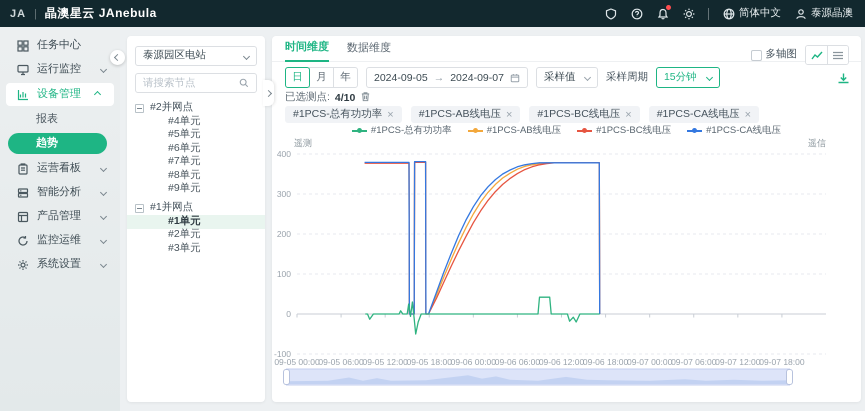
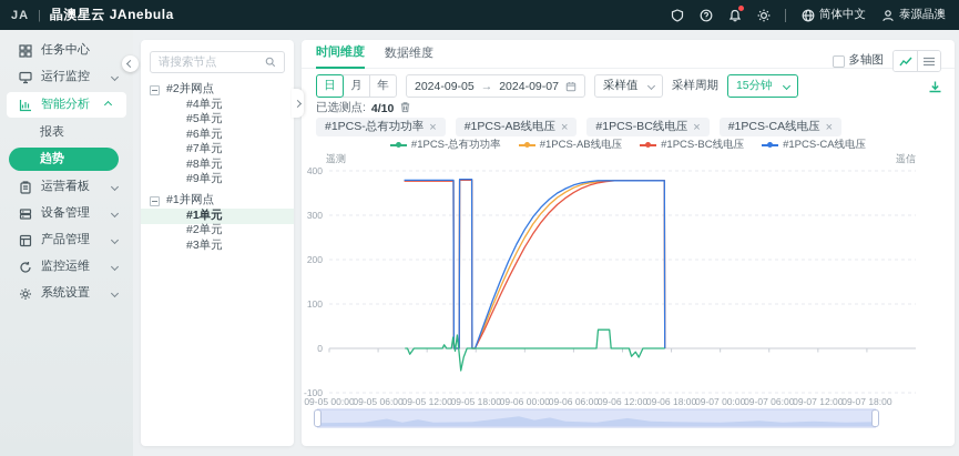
  JA
  |
  晶澳星云 JAnebula
  简体中文
  泰源晶澳
  任务中心
  运行监控
- 设备管理
+ 智能分析
  报表
  趋势
  运营看板
- 智能分析
+ 设备管理
  产品管理
  监控运维
  系统设置
- 泰源园区电站
  请搜索节点
  #2并网点
  #4单元
  #5单元
  #6单元
  #7单元
  #8单元
  #9单元
  #1并网点
  #1单元
  #2单元
  #3单元
  时间维度
  数据维度
  日
  月
  年
  2024-09-05
  →
  2024-09-07
  采样值
  采样周期
  15分钟
  多轴图
  已选测点:
  4/10
  #1PCS-总有功功率
  ×
  #1PCS-AB线电压
  ×
  #1PCS-BC线电压
  ×
  #1PCS-CA线电压
  ×
  #1PCS-总有功功率
  #1PCS-AB线电压
  #1PCS-BC线电压
  #1PCS-CA线电压
  400
  300
  200
  100
  0
  -100
  09-05 00:00
  09-05 06:00
  09-05 12:00
  09-05 18:00
  09-06 00:00
  09-06 06:00
  09-06 12:00
  09-06 18:00
  09-07 00:00
  09-07 06:00
  09-07 12:00
  09-07 18:00
  遥测
  遥信
